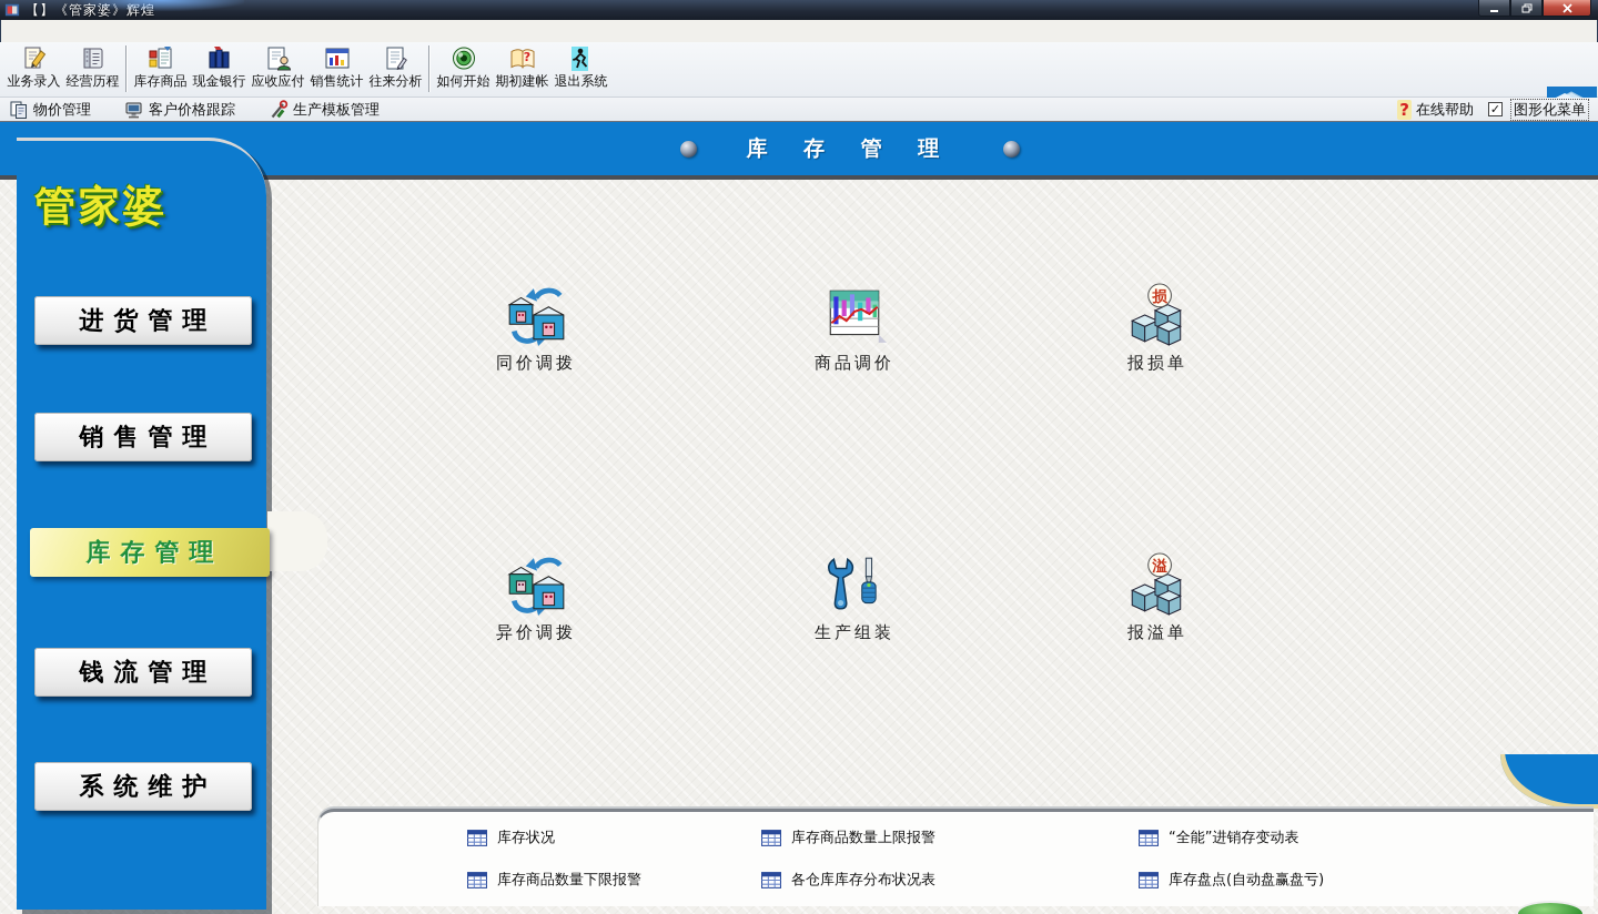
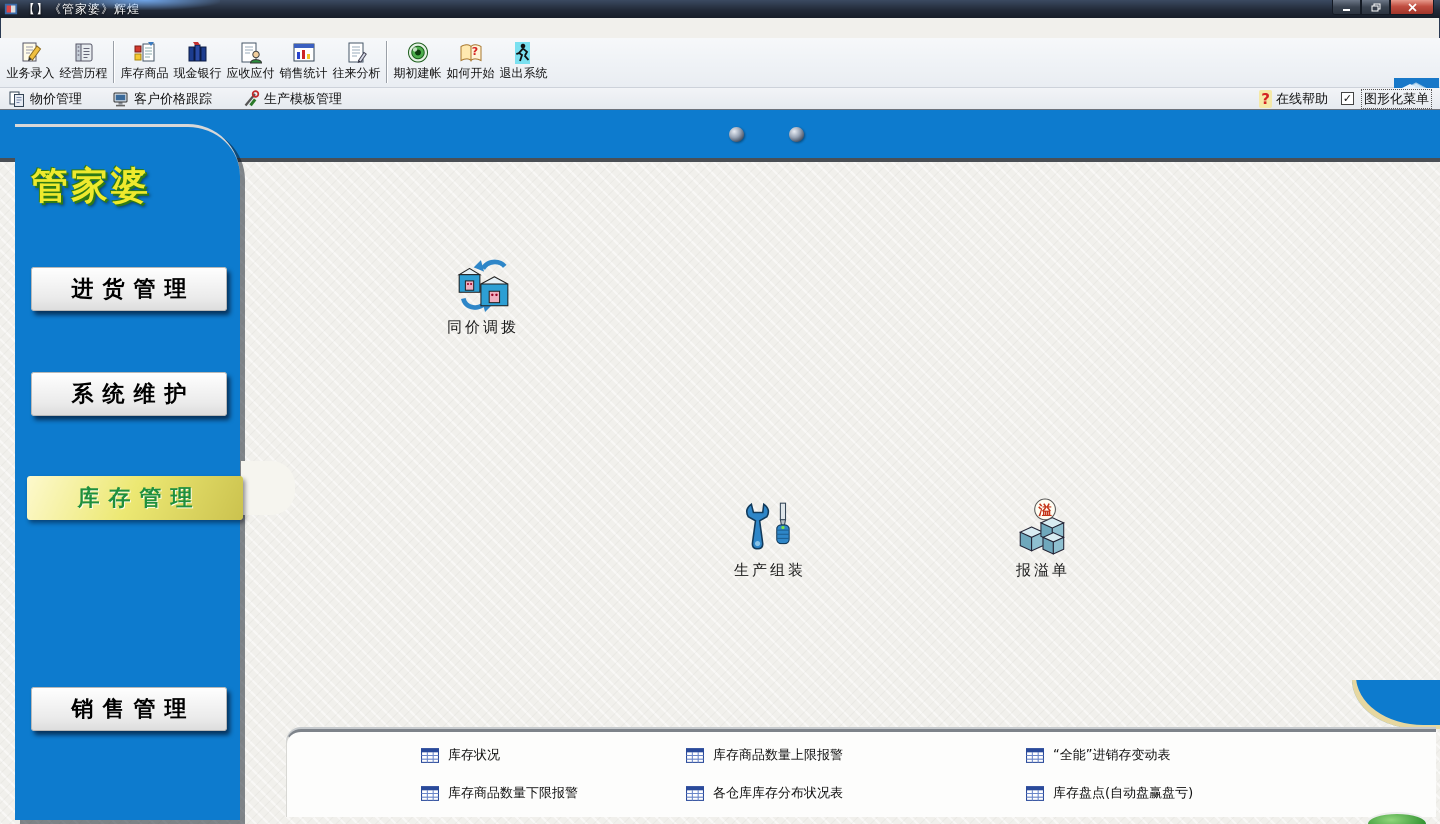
  业务录入
  经营历程
  库存商品
  现金银行
  应收应付
  销售统计
  往来分析
- 如何开始
+ 期初建帐
  ?
- 期初建帐
+ 如何开始
  退出系统
  物价管理
  客户价格跟踪
  生产模板管理
  ?
  在线帮助
  ✓
  图形化菜单
- 库 存 管 理
  管家婆
  进货管理
- 销售管理
+ 系统维护
  库存管理
- 钱流管理
- 系统维护
+ 销售管理
  同价调拨
- 商品调价
- 损
- 报损单
- 异价调拨
  生产组装
  溢
  报溢单
  库存状况
  库存商品数量上限报警
  “全能”进销存变动表
  库存商品数量下限报警
  各仓库库存分布状况表
  库存盘点(自动盘赢盘亏)
